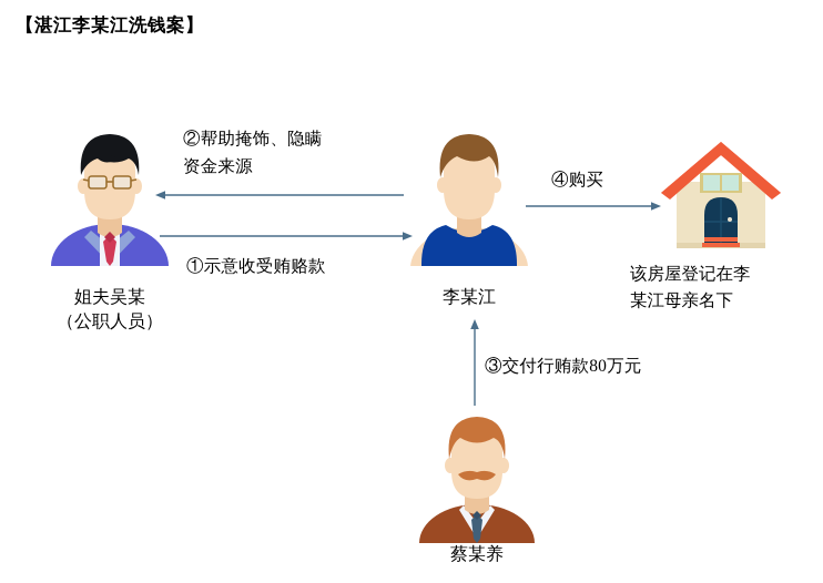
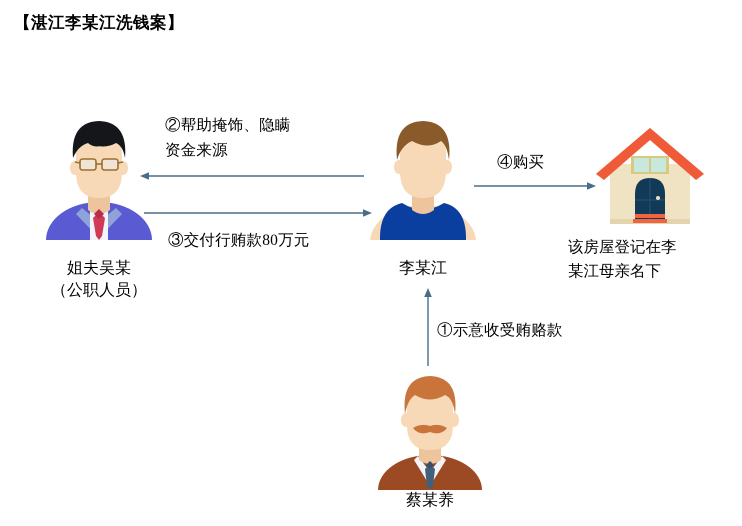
  【湛江李某江洗钱案】
  ②帮助掩饰、隐瞒
  资金来源
- ①示意收受贿赂款
+ ③交付行贿款80万元
  ④购买
- ③交付行贿款80万元
+ ①示意收受贿赂款
  姐夫吴某
  （公职人员）
  李某江
  蔡某养
  该房屋登记在李
  某江母亲名下
